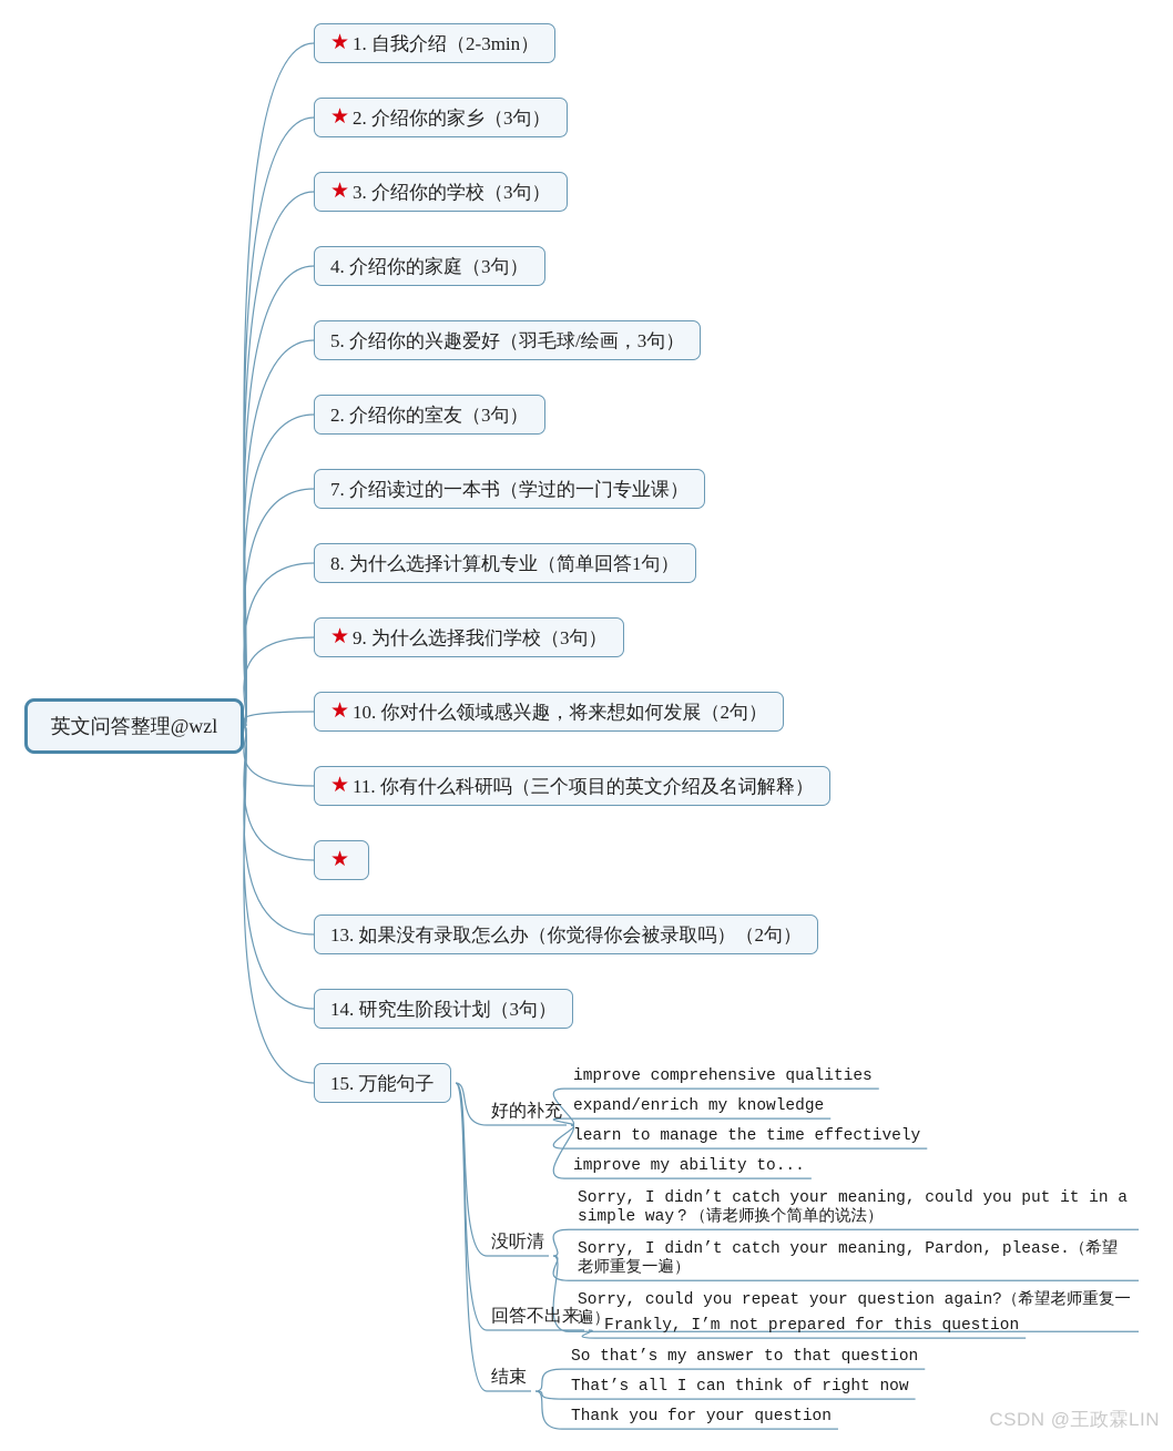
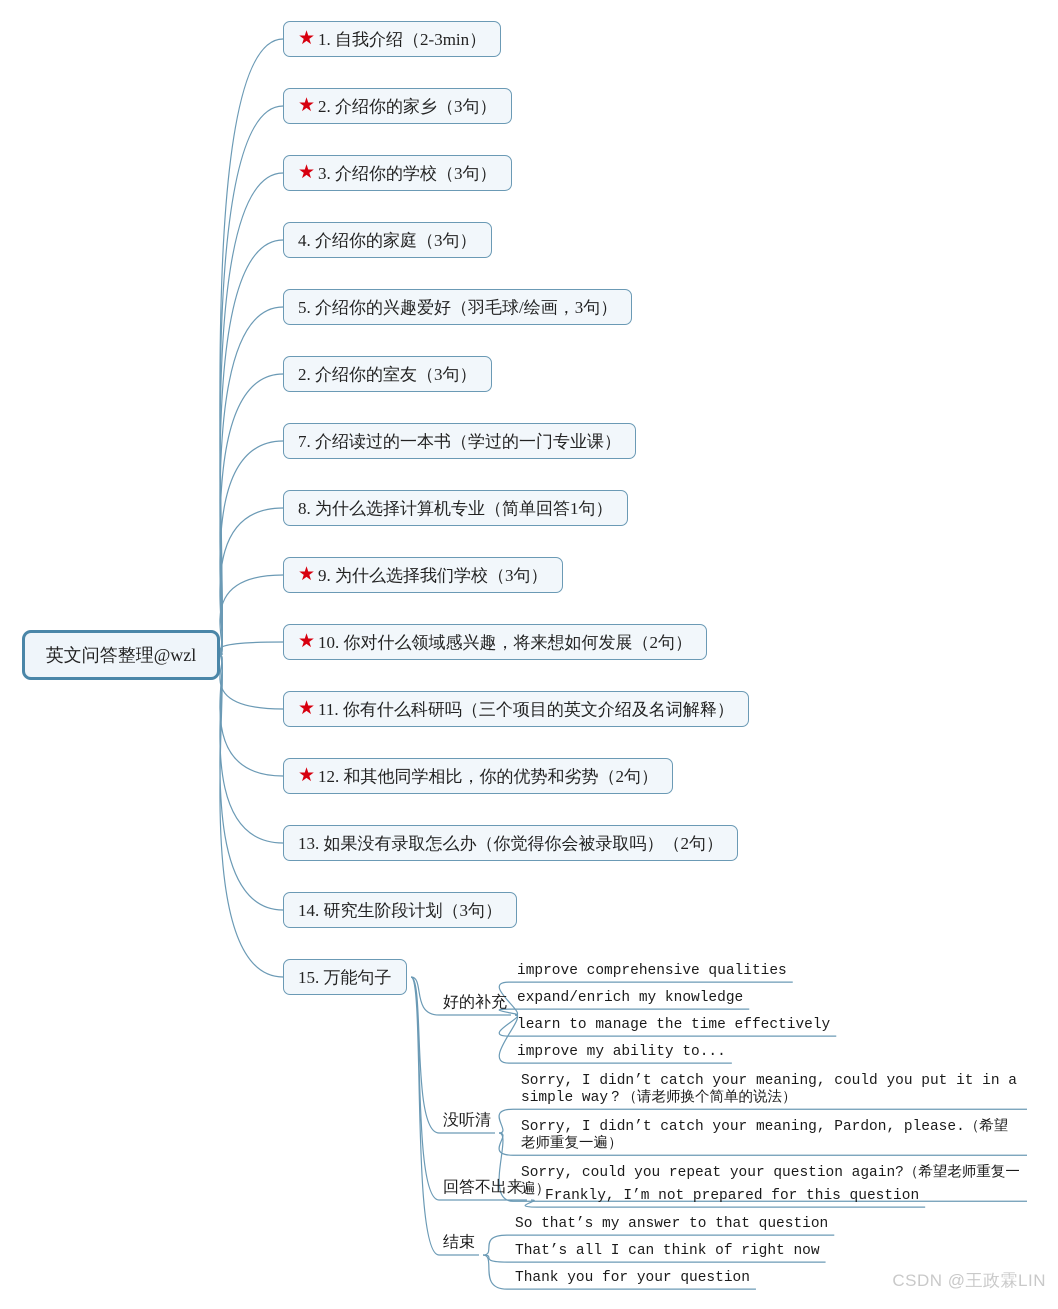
  英文问答整理@wzl
  ★
  1. 自我介绍（2-3min）
  ★
  2. 介绍你的家乡（3句）
  ★
  3. 介绍你的学校（3句）
  4. 介绍你的家庭（3句）
  5. 介绍你的兴趣爱好（羽毛球/绘画，3句）
  2. 介绍你的室友（3句）
  7. 介绍读过的一本书（学过的一门专业课）
  8. 为什么选择计算机专业（简单回答1句）
  ★
  9. 为什么选择我们学校（3句）
  ★
  10. 你对什么领域感兴趣，将来想如何发展（2句）
  ★
  11. 你有什么科研吗（三个项目的英文介绍及名词解释）
  ★
+ 12. 和其他同学相比，你的优势和劣势（2句）
  13. 如果没有录取怎么办（你觉得你会被录取吗）（2句）
  14. 研究生阶段计划（3句）
  15. 万能句子
  好的补充
  improve comprehensive qualities
  expand/enrich my knowledge
  learn to manage the time effectively
  improve my ability to...
  没听清
  Sorry, I didn’t catch your meaning, could you put it in a simple way？（请老师换个简单的说法）
  Sorry, I didn’t catch your meaning, Pardon, please.（希望老师重复一遍）
  Sorry, could you repeat your question again?（希望老师重复一遍）
  回答不出来
  Frankly, I’m not prepared for this question
  结束
  So that’s my answer to that question
  That’s all I can think of right now
  Thank you for your question
  CSDN @王政霖LIN
